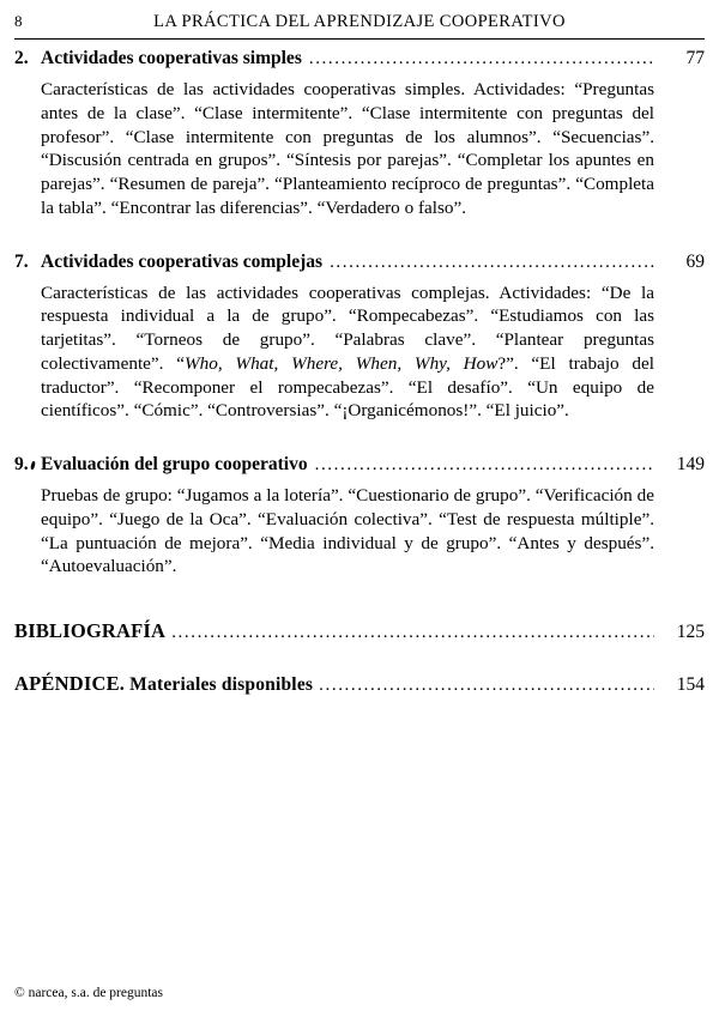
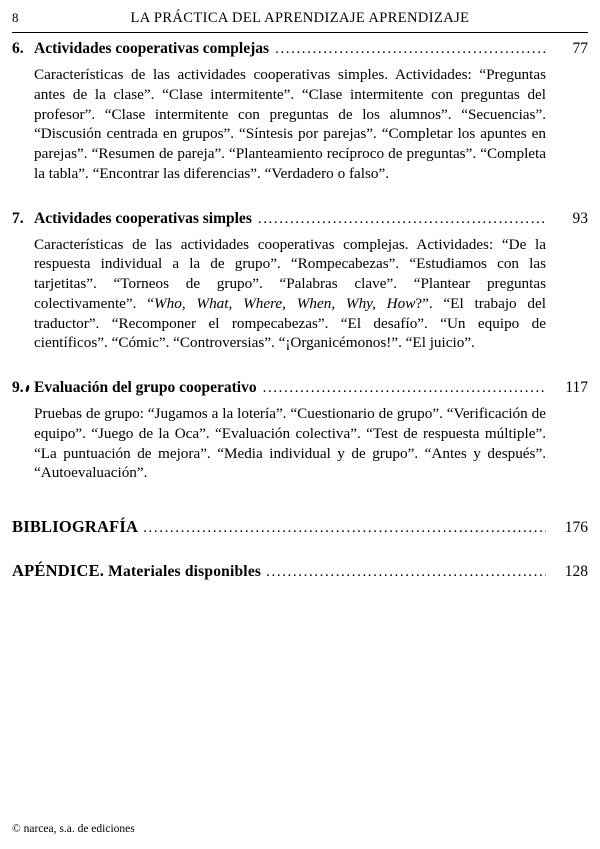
  8
- LA PRÁCTICA DEL APRENDIZAJE COOPERATIVO
+ LA PRÁCTICA DEL APRENDIZAJE APRENDIZAJE
- 2.
+ 6.
- Actividades cooperativas simples
+ Actividades cooperativas complejas
  77
  Características de las actividades cooperativas simples. Actividades: “Preguntas antes de la clase”. “Clase intermitente”. “Clase intermitente con preguntas del profesor”. “Clase intermitente con preguntas de los alumnos”. “Secuencias”. “Discusión centrada en grupos”. “Síntesis por parejas”. “Completar los apuntes en parejas”. “Resumen de pareja”. “Planteamiento recíproco de preguntas”. “Completa la tabla”. “Encontrar las diferencias”. “Verdadero o falso”.
  7.
- Actividades cooperativas complejas
+ Actividades cooperativas simples
- 69
+ 93
  Características de las actividades cooperativas complejas. Actividades: “De la respuesta individual a la de grupo”. “Rompecabezas”. “Estudiamos con las tarjetitas”. “Torneos de grupo”. “Palabras clave”. “Plantear preguntas colectivamente”. “Who, What, Where, When, Why, How?”. “El trabajo del traductor”. “Recomponer el rompecabezas”. “El desafío”. “Un equipo de científicos”. “Cómic”. “Controversias”. “¡Organicémonos!”. “El juicio”.
  9.
  Evaluación del grupo cooperativo
- 149
+ 117
  Pruebas de grupo: “Jugamos a la lotería”. “Cuestionario de grupo”. “Verificación de equipo”. “Juego de la Oca”. “Evaluación colectiva”. “Test de respuesta múltiple”. “La puntuación de mejora”. “Media individual y de grupo”. “Antes y después”. “Autoevaluación”.
  BIBLIOGRAFÍA
- 125
+ 176
  APÉNDICE. Materiales disponibles
- 154
+ 128
- © narcea, s.a. de preguntas
+ © narcea, s.a. de ediciones
